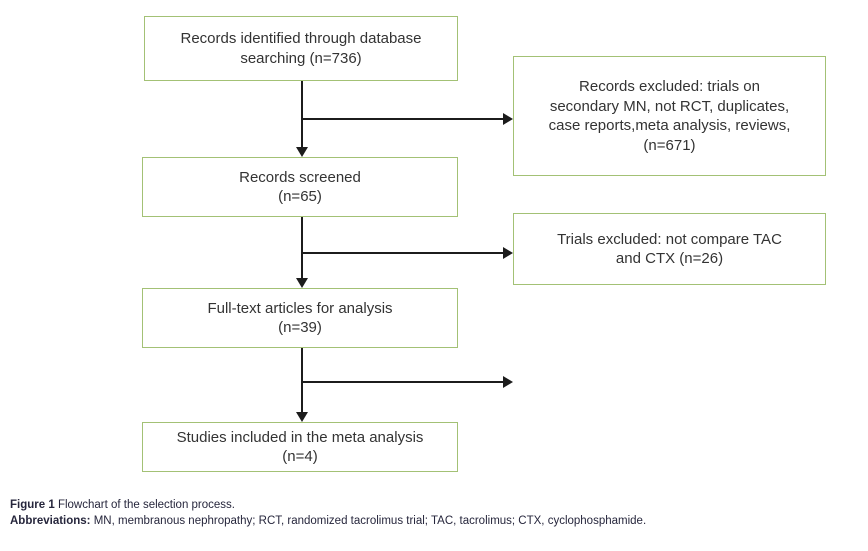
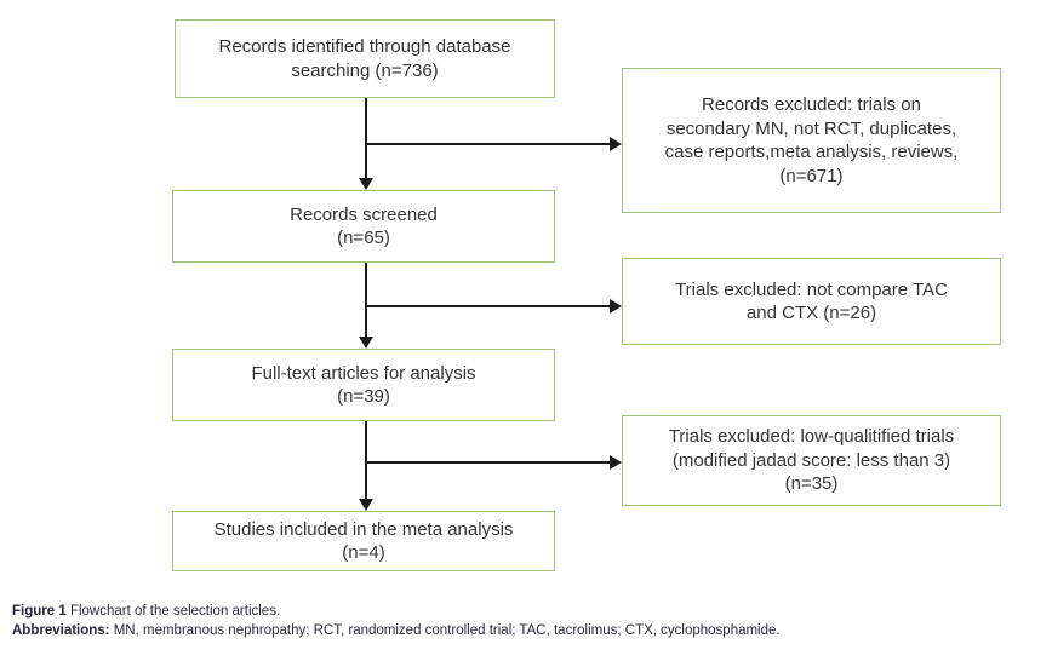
  Records identified through database
  searching (n=736)
  Records screened
  (n=65)
  Full-text articles for analysis
  (n=39)
  Studies included in the meta analysis
  (n=4)
  Records excluded: trials on
  secondary MN, not RCT, duplicates,
  case reports,meta analysis, reviews,
  (n=671)
  Trials excluded: not compare TAC
  and CTX (n=26)
+ Trials excluded: low-qualitified trials
+ (modified jadad score: less than 3)
+ (n=35)
- Figure 1 Flowchart of the selection process.
+ Figure 1 Flowchart of the selection articles.
- Abbreviations: MN, membranous nephropathy; RCT, randomized tacrolimus trial; TAC, tacrolimus; CTX, cyclophosphamide.
+ Abbreviations: MN, membranous nephropathy; RCT, randomized controlled trial; TAC, tacrolimus; CTX, cyclophosphamide.
